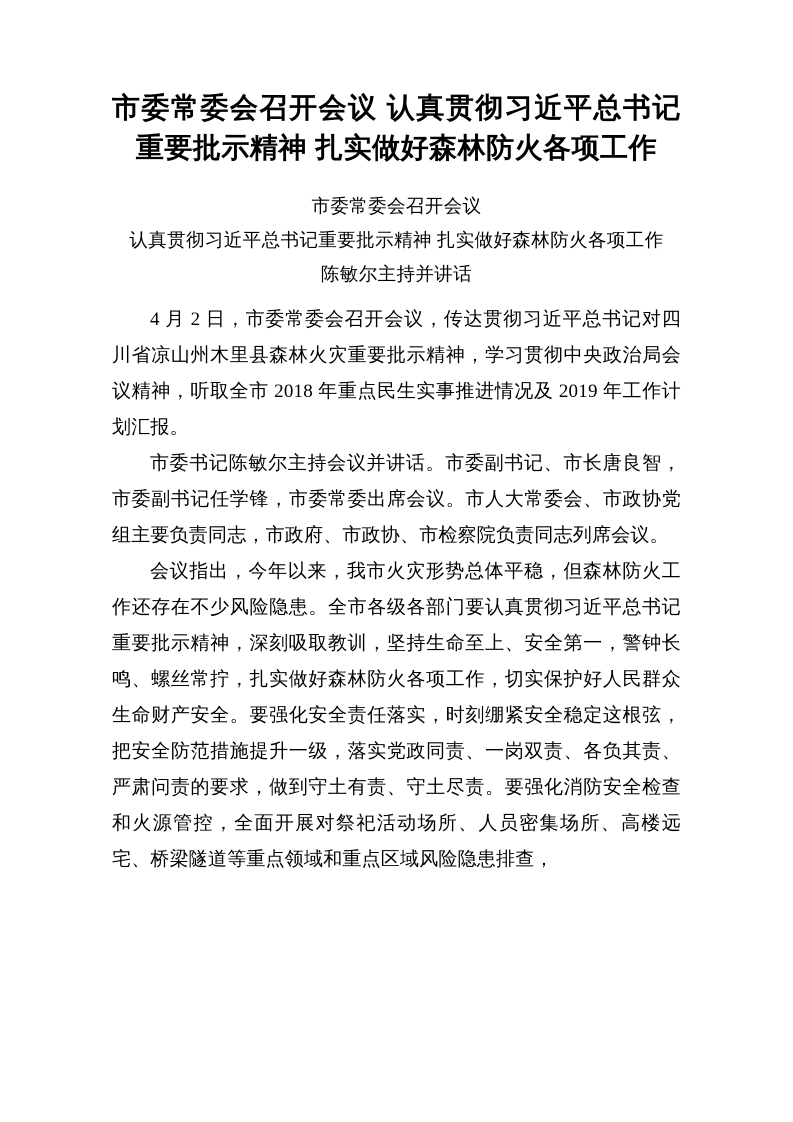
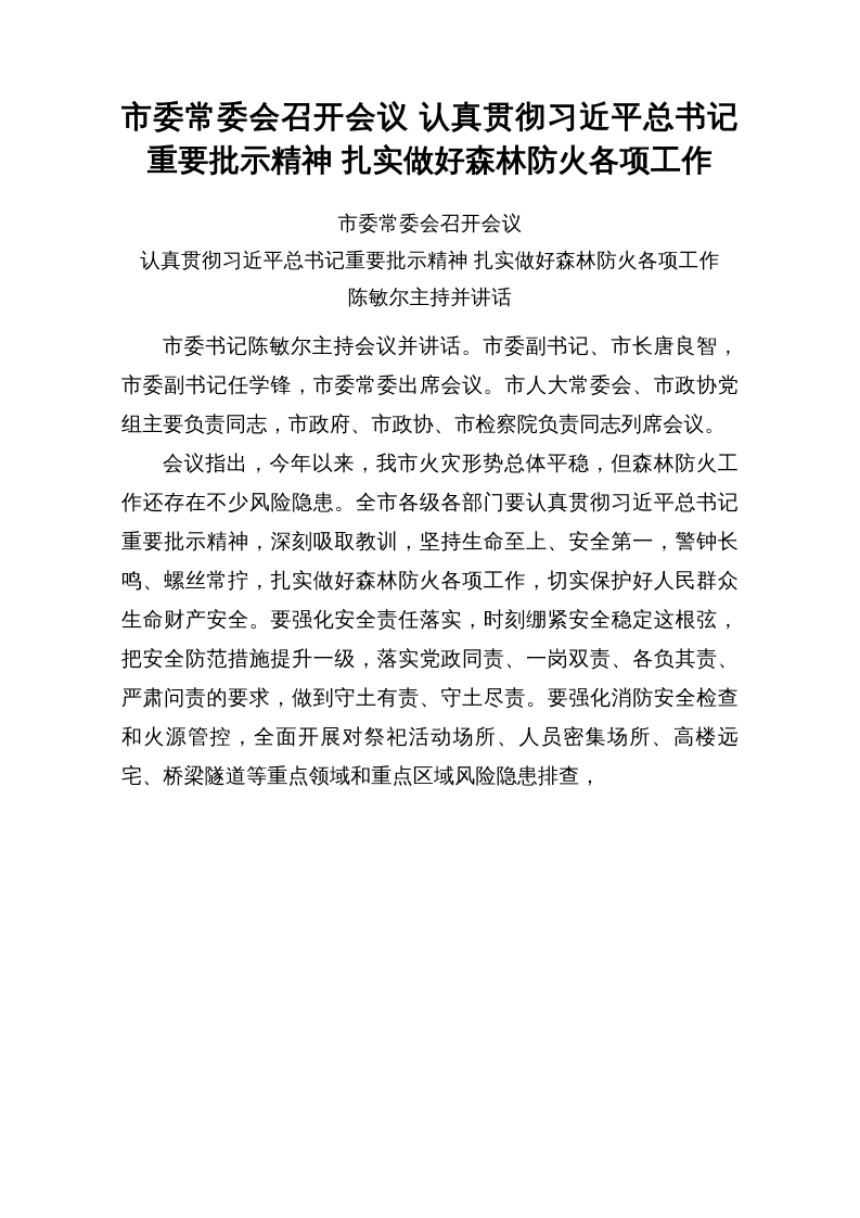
  市委常委会召开会议 认真贯彻习近平总书记重要批示精神 扎实做好森林防火各项工作
  市委常委会召开会议
  认真贯彻习近平总书记重要批示精神 扎实做好森林防火各项工作
  陈敏尔主持并讲话
- 4 月 2 日，市委常委会召开会议，传达贯彻习近平总书记对四川省凉山州木里县森林火灾重要批示精神，学习贯彻中央政治局会议精神，听取全市 2018 年重点民生实事推进情况及 2019 年工作计划汇报。
  市委书记陈敏尔主持会议并讲话。市委副书记、市长唐良智，市委副书记任学锋，市委常委出席会议。市人大常委会、市政协党组主要负责同志，市政府、市政协、市检察院负责同志列席会议。
  会议指出，今年以来，我市火灾形势总体平稳，但森林防火工作还存在不少风险隐患。全市各级各部门要认真贯彻习近平总书记重要批示精神，深刻吸取教训，坚持生命至上、安全第一，警钟长鸣、螺丝常拧，扎实做好森林防火各项工作，切实保护好人民群众生命财产安全。要强化安全责任落实，时刻绷紧安全稳定这根弦，把安全防范措施提升一级，落实党政同责、一岗双责、各负其责、严肃问责的要求，做到守土有责、守土尽责。要强化消防安全检查和火源管控，全面开展对祭祀活动场所、人员密集场所、高楼远宅、桥梁隧道等重点领域和重点区域风险隐患排查，
